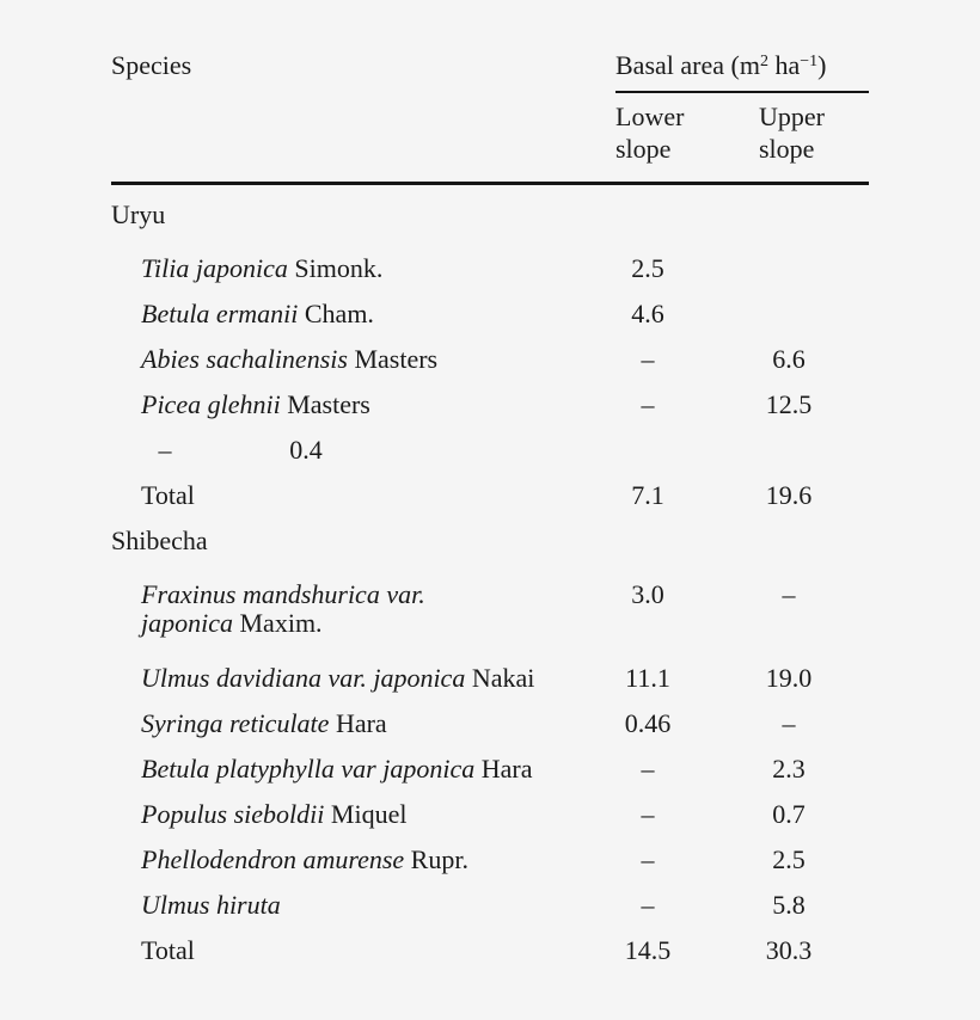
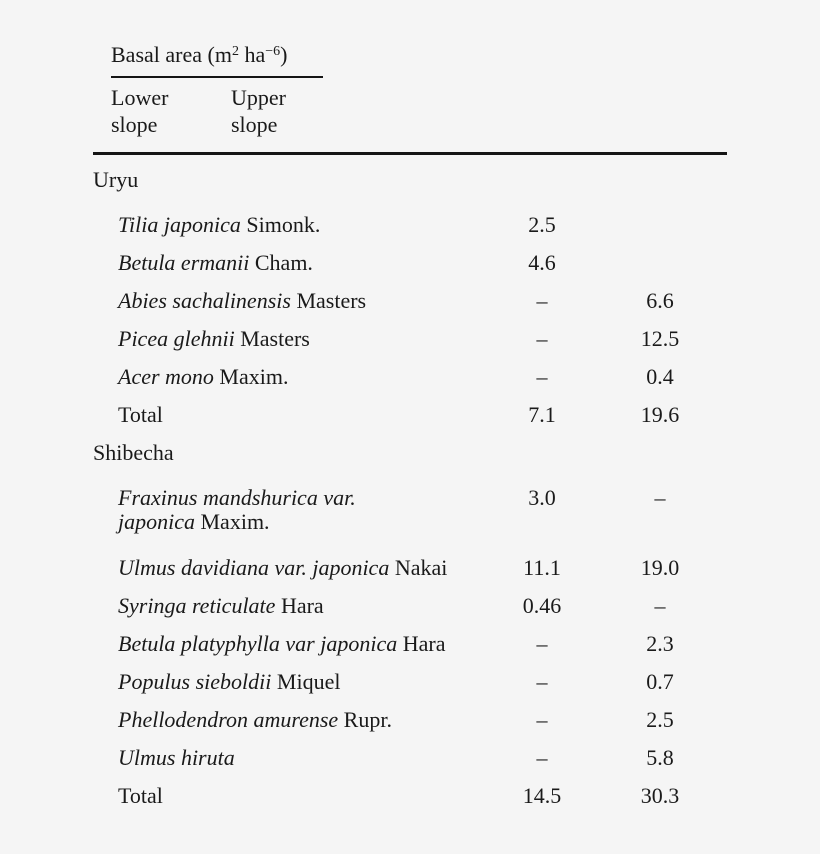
- Species
- Basal area (m2 ha−1)
+ Basal area (m2 ha−6)
  Lower
  slope
  Upper
  slope
  Uryu
  Tilia japonica Simonk.
  2.5
  Betula ermanii Cham.
  4.6
  Abies sachalinensis Masters
  –
  6.6
  Picea glehnii Masters
  –
  12.5
+ Acer mono Maxim.
  –
  0.4
  Total
  7.1
  19.6
  Shibecha
  Fraxinus mandshurica var.
  japonica Maxim.
  3.0
  –
  Ulmus davidiana var. japonica Nakai
  11.1
  19.0
  Syringa reticulate Hara
  0.46
  –
  Betula platyphylla var japonica Hara
  –
  2.3
  Populus sieboldii Miquel
  –
  0.7
  Phellodendron amurense Rupr.
  –
  2.5
  Ulmus hiruta
  –
  5.8
  Total
  14.5
  30.3
